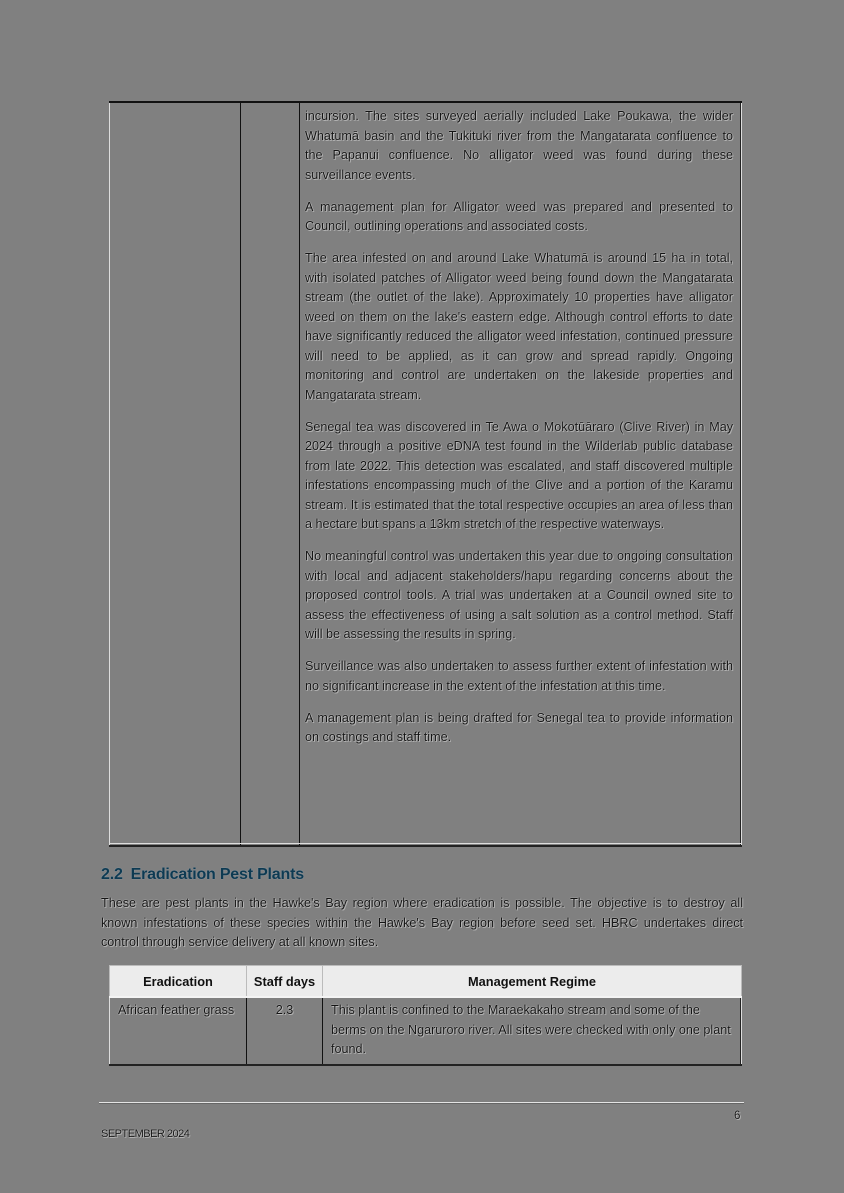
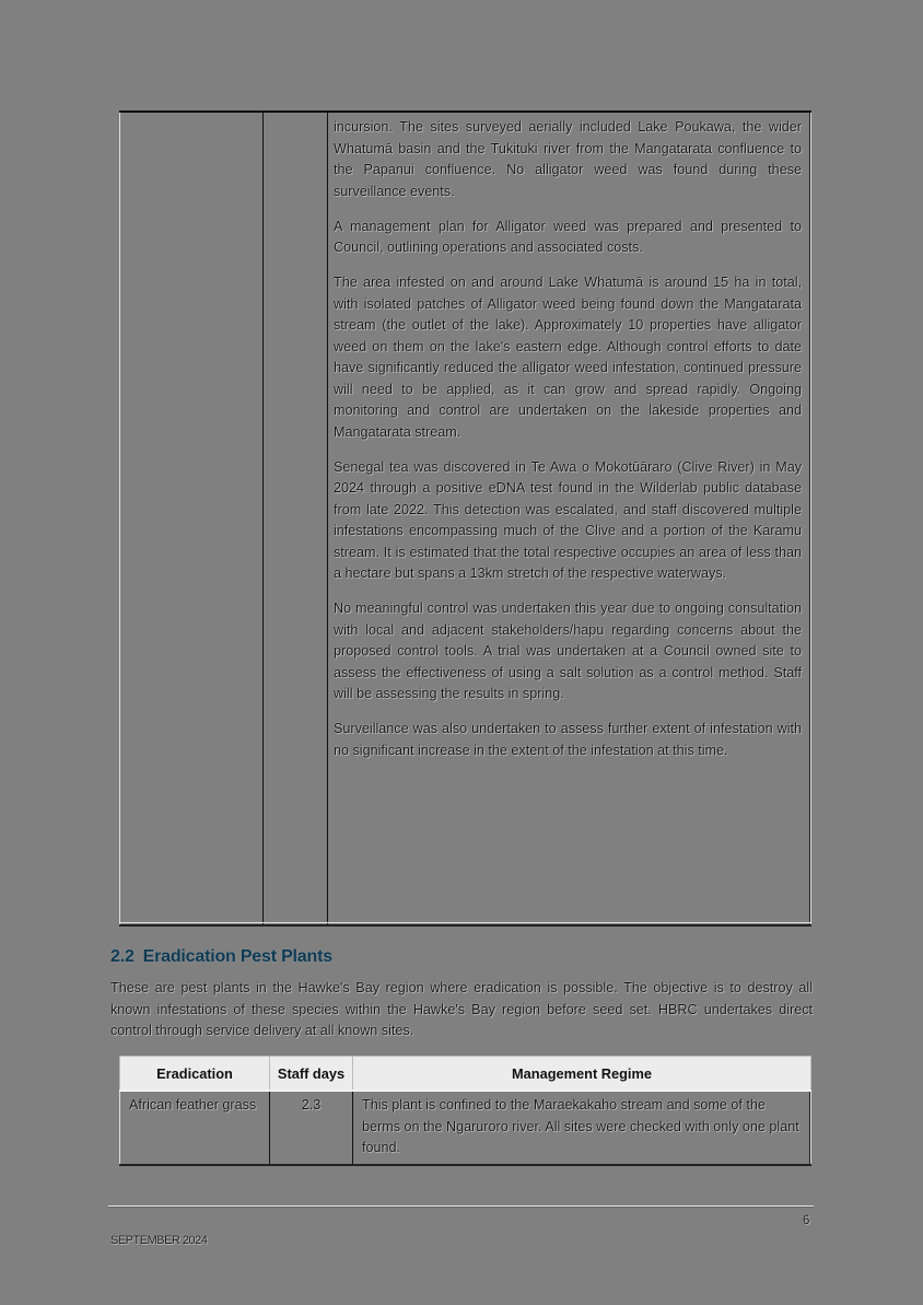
  incursion. The sites surveyed aerially included Lake Poukawa, the wider Whatumā basin and the Tukituki river from the Mangatarata confluence to the Papanui confluence. No alligator weed was found during these surveillance events.
  A management plan for Alligator weed was prepared and presented to Council, outlining operations and associated costs.
  The area infested on and around Lake Whatumā is around 15 ha in total, with isolated patches of Alligator weed being found down the Mangatarata stream (the outlet of the lake). Approximately 10 properties have alligator weed on them on the lake's eastern edge. Although control efforts to date have significantly reduced the alligator weed infestation, continued pressure will need to be applied, as it can grow and spread rapidly. Ongoing monitoring and control are undertaken on the lakeside properties and Mangatarata stream.
  Senegal tea was discovered in Te Awa o Mokotūāraro (Clive River) in May 2024 through a positive eDNA test found in the Wilderlab public database from late 2022. This detection was escalated, and staff discovered multiple infestations encompassing much of the Clive and a portion of the Karamu stream. It is estimated that the total respective occupies an area of less than a hectare but spans a 13km stretch of the respective waterways.
  No meaningful control was undertaken this year due to ongoing consultation with local and adjacent stakeholders/hapu regarding concerns about the proposed control tools. A trial was undertaken at a Council owned site to assess the effectiveness of using a salt solution as a control method. Staff will be assessing the results in spring.
  Surveillance was also undertaken to assess further extent of infestation with no significant increase in the extent of the infestation at this time.
- A management plan is being drafted for Senegal tea to provide information on costings and staff time.
  2.2 Eradication Pest Plants
  These are pest plants in the Hawke's Bay region where eradication is possible. The objective is to destroy all known infestations of these species within the Hawke's Bay region before seed set. HBRC undertakes direct control through service delivery at all known sites.
  Eradication	Staff days	Management Regime
  African feather grass	2.3	This plant is confined to the Maraekakaho stream and some of the berms on the Ngaruroro river. All sites were checked with only one plant found.
  6
  SEPTEMBER 2024
